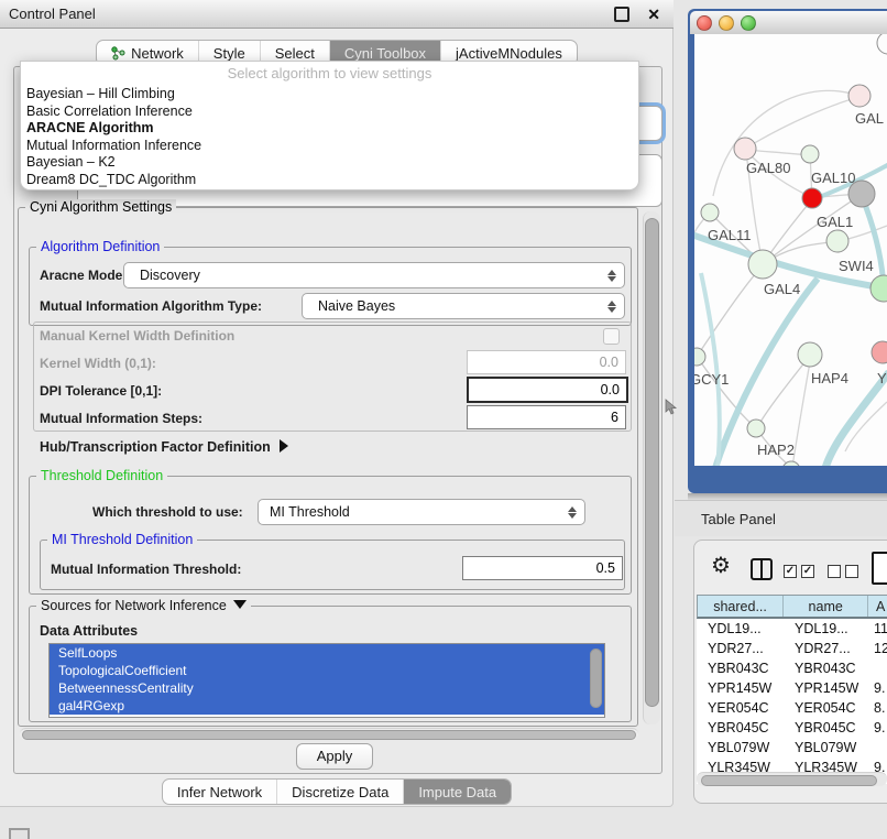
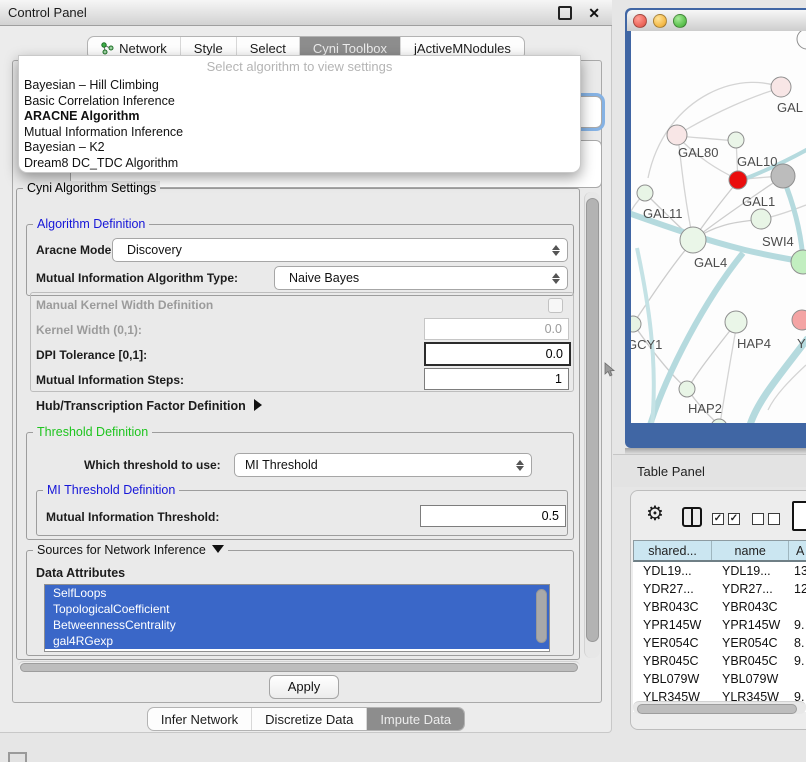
  Control Panel
  ✕
  Network
  Style
  Select
  Cyni Toolbox
  jActiveMNodules
  Select algorithm to view settings
  Bayesian – Hill Climbing
  Basic Correlation Inference
  ARACNE Algorithm
  Mutual Information Inference
  Bayesian – K2
  Dream8 DC_TDC Algorithm
  Cyni Algorithm Settings
  Algorithm Definition
  Aracne Mode
  Discovery
  Mutual Information Algorithm Type:
  Naive Bayes
  Manual Kernel Width Definition
  Kernel Width (0,1):
  0.0
  DPI Tolerance [0,1]:
  0.0
  Mutual Information Steps:
- 6
+ 1
  Hub/Transcription Factor Definition
  Threshold Definition
  Which threshold to use:
  MI Threshold
  MI Threshold Definition
  Mutual Information Threshold:
  0.5
  Sources for Network Inference
  Data Attributes
  SelfLoops
  TopologicalCoefficient
  BetweennessCentrality
  gal4RGexp
  Apply
  Infer Network
  Discretize Data
  Impute Data
  GAL
  GAL80
  GAL10
  GAL1
  GAL11
  SWI4
  GAL4
  GCY1
  HAP4
  Y
  HAP2
  Table Panel
  ⚙
  ✓
  ✓
  shared...
  name
  A
  YDL19...
  YDL19...
- 11
+ 13
  YDR27...
  YDR27...
  12
  YBR043C
  YBR043C
  YPR145W
  YPR145W
  9.
  YER054C
  YER054C
  8.
  YBR045C
  YBR045C
  9.
  YBL079W
  YBL079W
  YLR345W
  YLR345W
  9.
